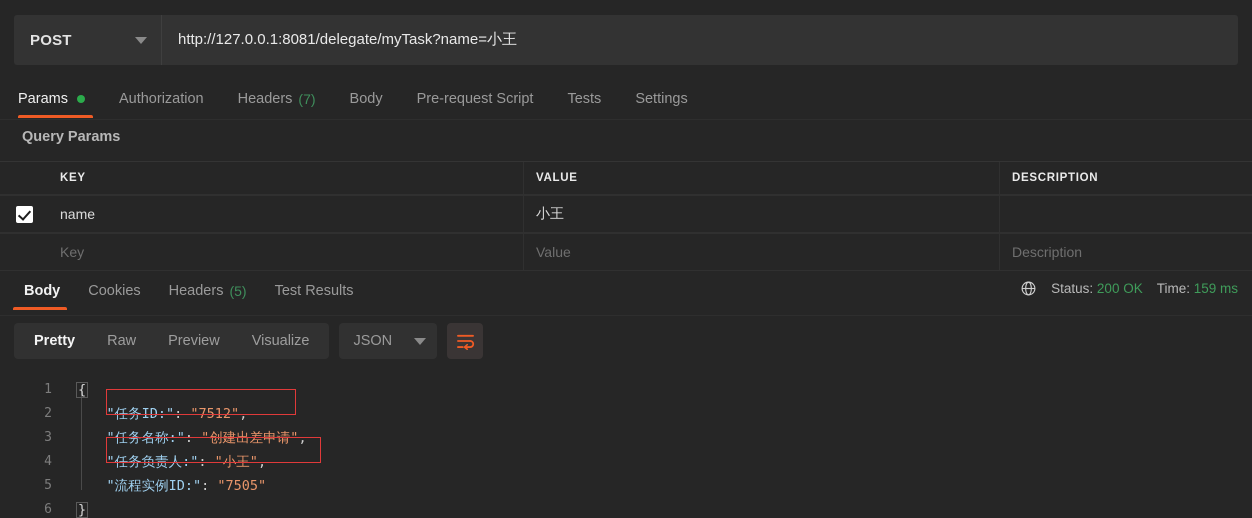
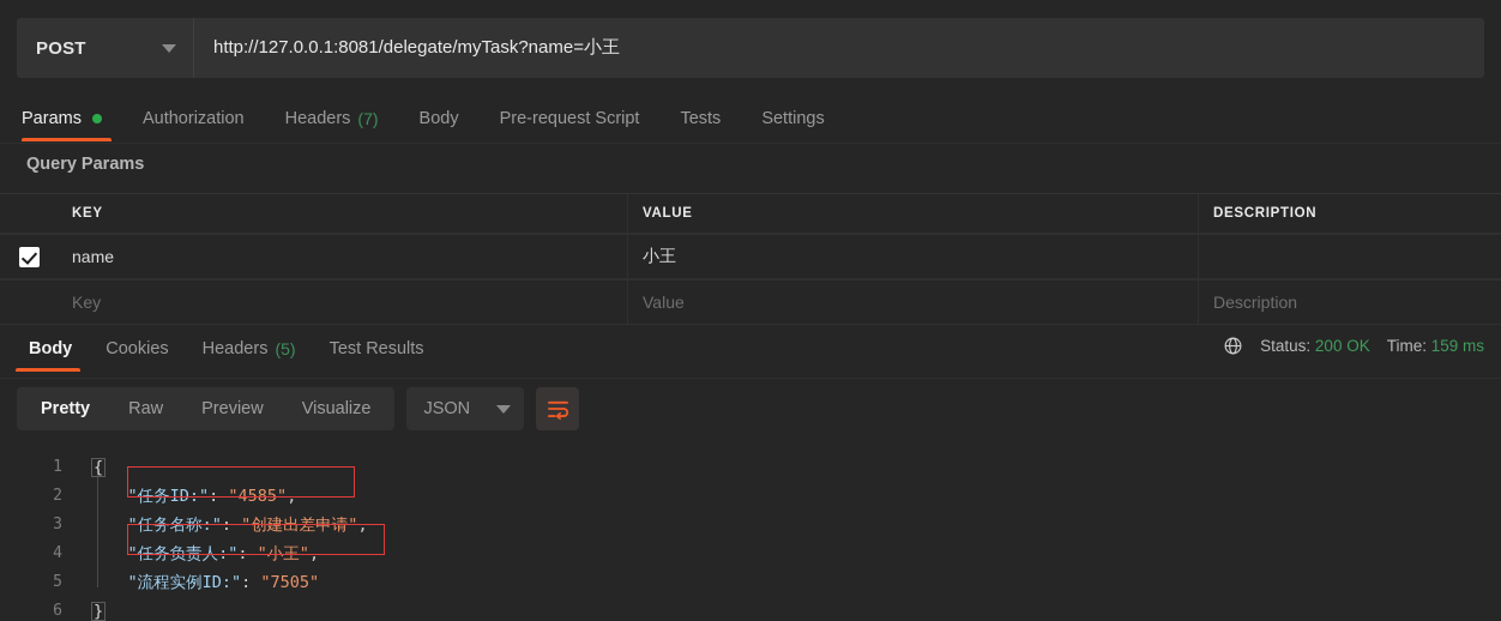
  POST
  http://127.0.0.1:8081/delegate/myTask?name=小王
  Params
  Authorization
  Headers
  (7)
  Body
  Pre-request Script
  Tests
  Settings
  Query Params
  KEY
  VALUE
  DESCRIPTION
  name
  小王
  Key
  Value
  Description
  Body
  Cookies
  Headers
  (5)
  Test Results
  Status: 200 OK
  Time: 159 ms
  Pretty
  Raw
  Preview
  Visualize
  JSON
  1
  2
  3
  4
  5
  6
  {
- "任务ID:": "7512",
+ "任务ID:": "4585",
  "任务名称:": "创建出差申请",
  "任务负责人:": "小王",
  "流程实例ID:": "7505"
  }
